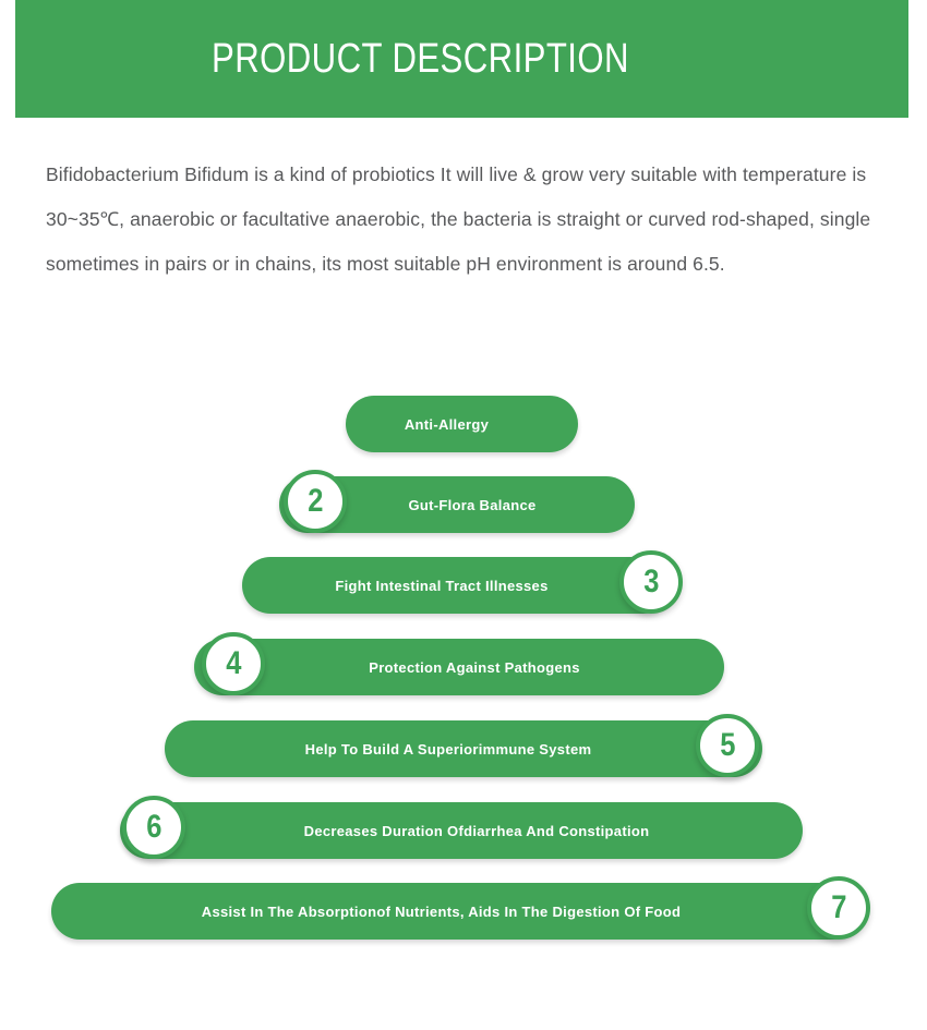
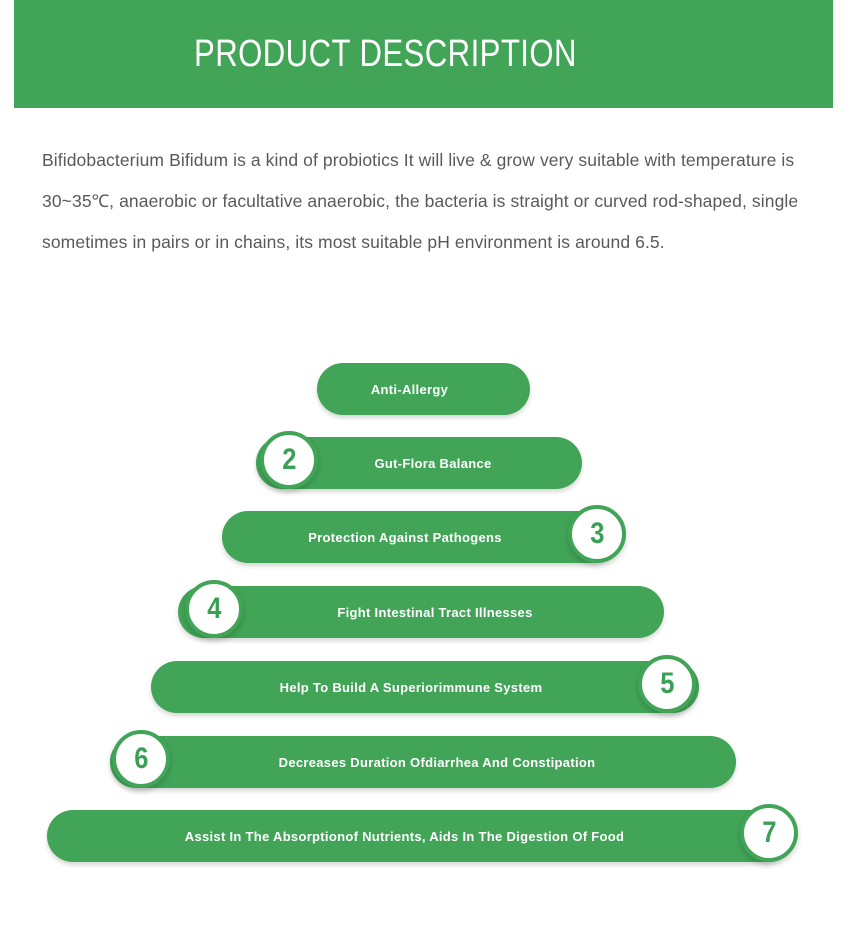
  PRODUCT DESCRIPTION
  Bifidobacterium Bifidum is a kind of probiotics It will live & grow very suitable with temperature is 30~35℃, anaerobic or facultative anaerobic, the bacteria is straight or curved rod-shaped, single sometimes in pairs or in chains, its most suitable pH environment is around 6.5.
  Anti-Allergy
  Gut-Flora Balance
  2
- Fight Intestinal Tract Illnesses
+ Protection Against Pathogens
  3
- Protection Against Pathogens
+ Fight Intestinal Tract Illnesses
  4
  Help To Build A Superiorimmune System
  5
  Decreases Duration Ofdiarrhea And Constipation
  6
  Assist In The Absorptionof Nutrients, Aids In The Digestion Of Food
  7
